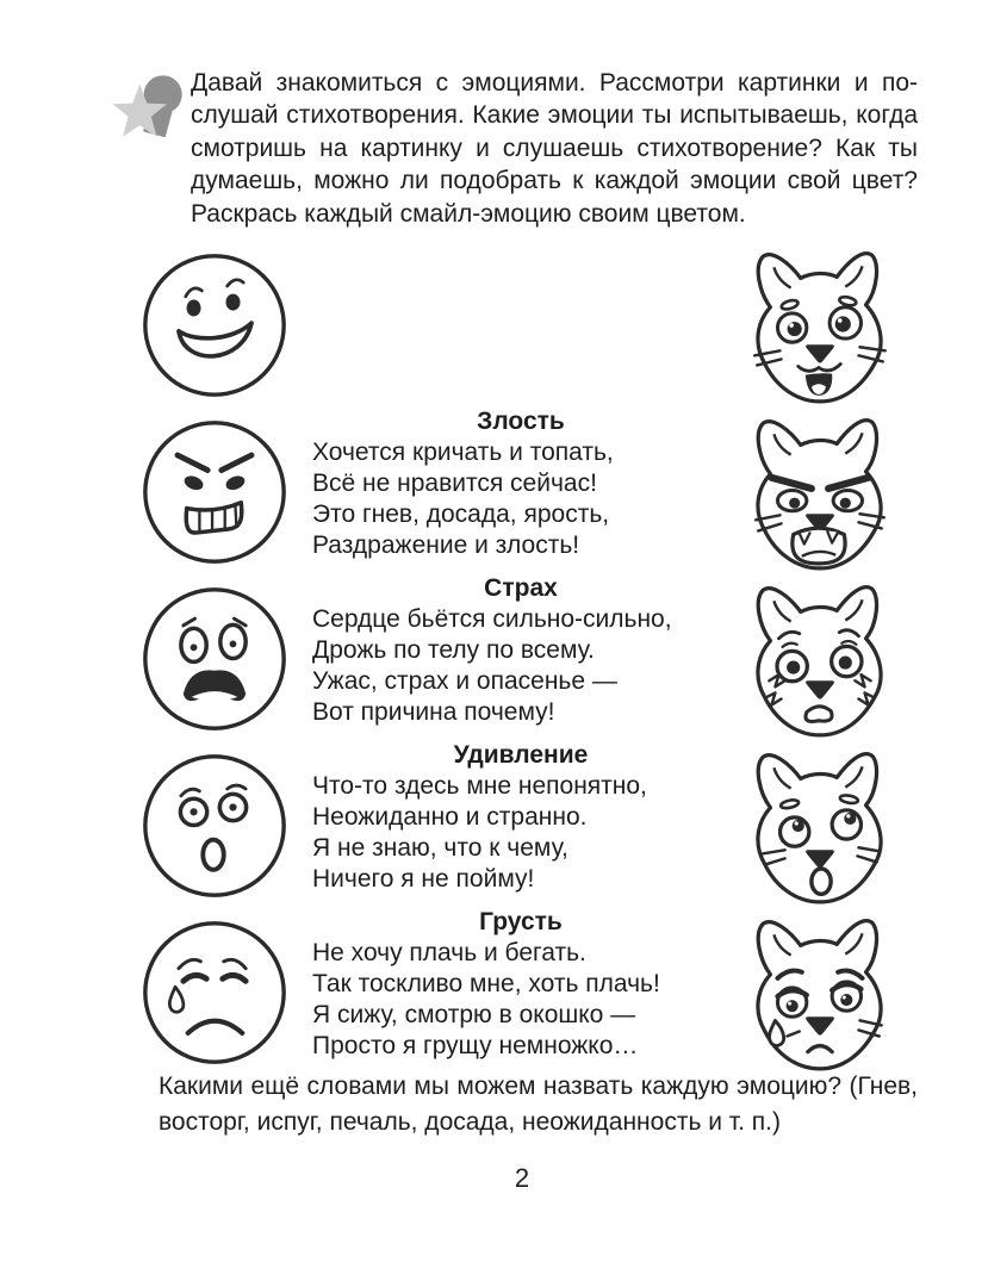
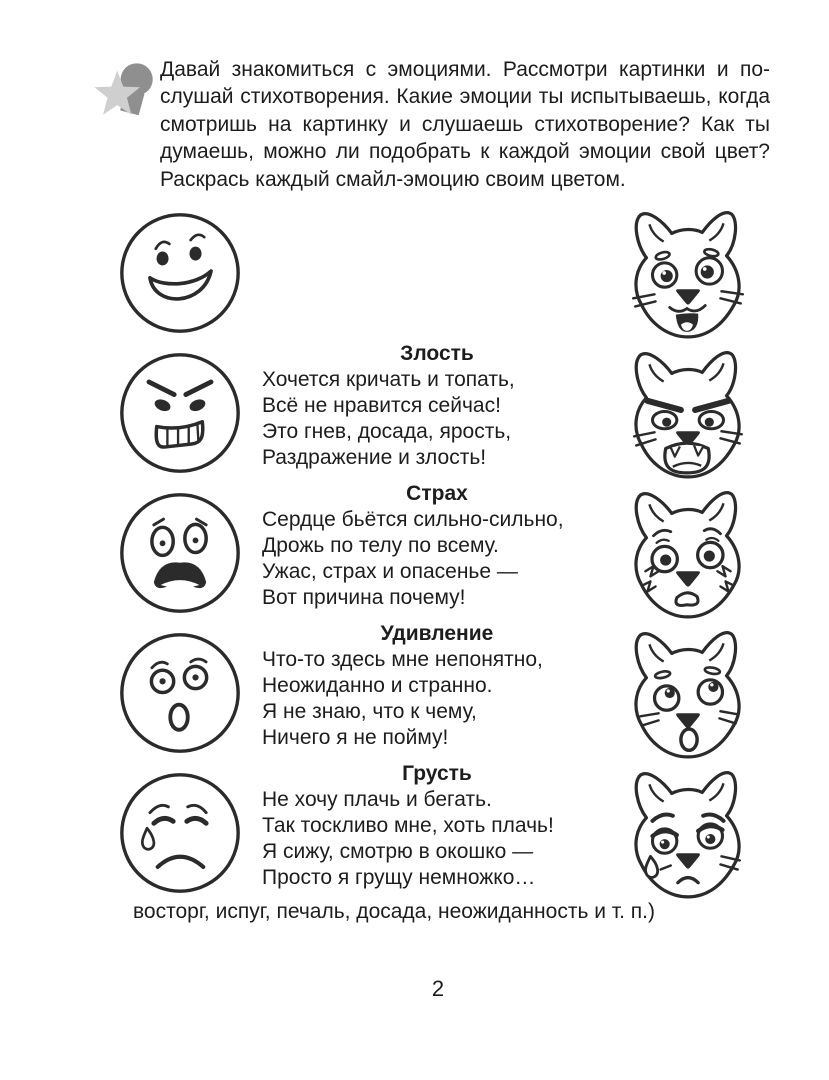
  Давай знакомиться с эмоциями. Рассмотри картинки и по-
  слушай стихотворения. Какие эмоции ты испытываешь, когда
  смотришь на картинку и слушаешь стихотворение? Как ты
  думаешь, можно ли подобрать к каждой эмоции свой цвет?
  Раскрась каждый смайл-эмоцию своим цветом.
  Злость
  Хочется кричать и топать,
  Всё не нравится сейчас!
  Это гнев, досада, ярость,
  Раздражение и злость!
  Страх
  Сердце бьётся сильно-сильно,
  Дрожь по телу по всему.
  Ужас, страх и опасенье —
  Вот причина почему!
  Удивление
  Что-то здесь мне непонятно,
  Неожиданно и странно.
  Я не знаю, что к чему,
  Ничего я не пойму!
  Грусть
  Не хочу плачь и бегать.
  Так тоскливо мне, хоть плачь!
  Я сижу, смотрю в окошко —
  Просто я грущу немножко…
- Какими ещё словами мы можем назвать каждую эмоцию? (Гнев,
  восторг, испуг, печаль, досада, неожиданность и т. п.)
  2
